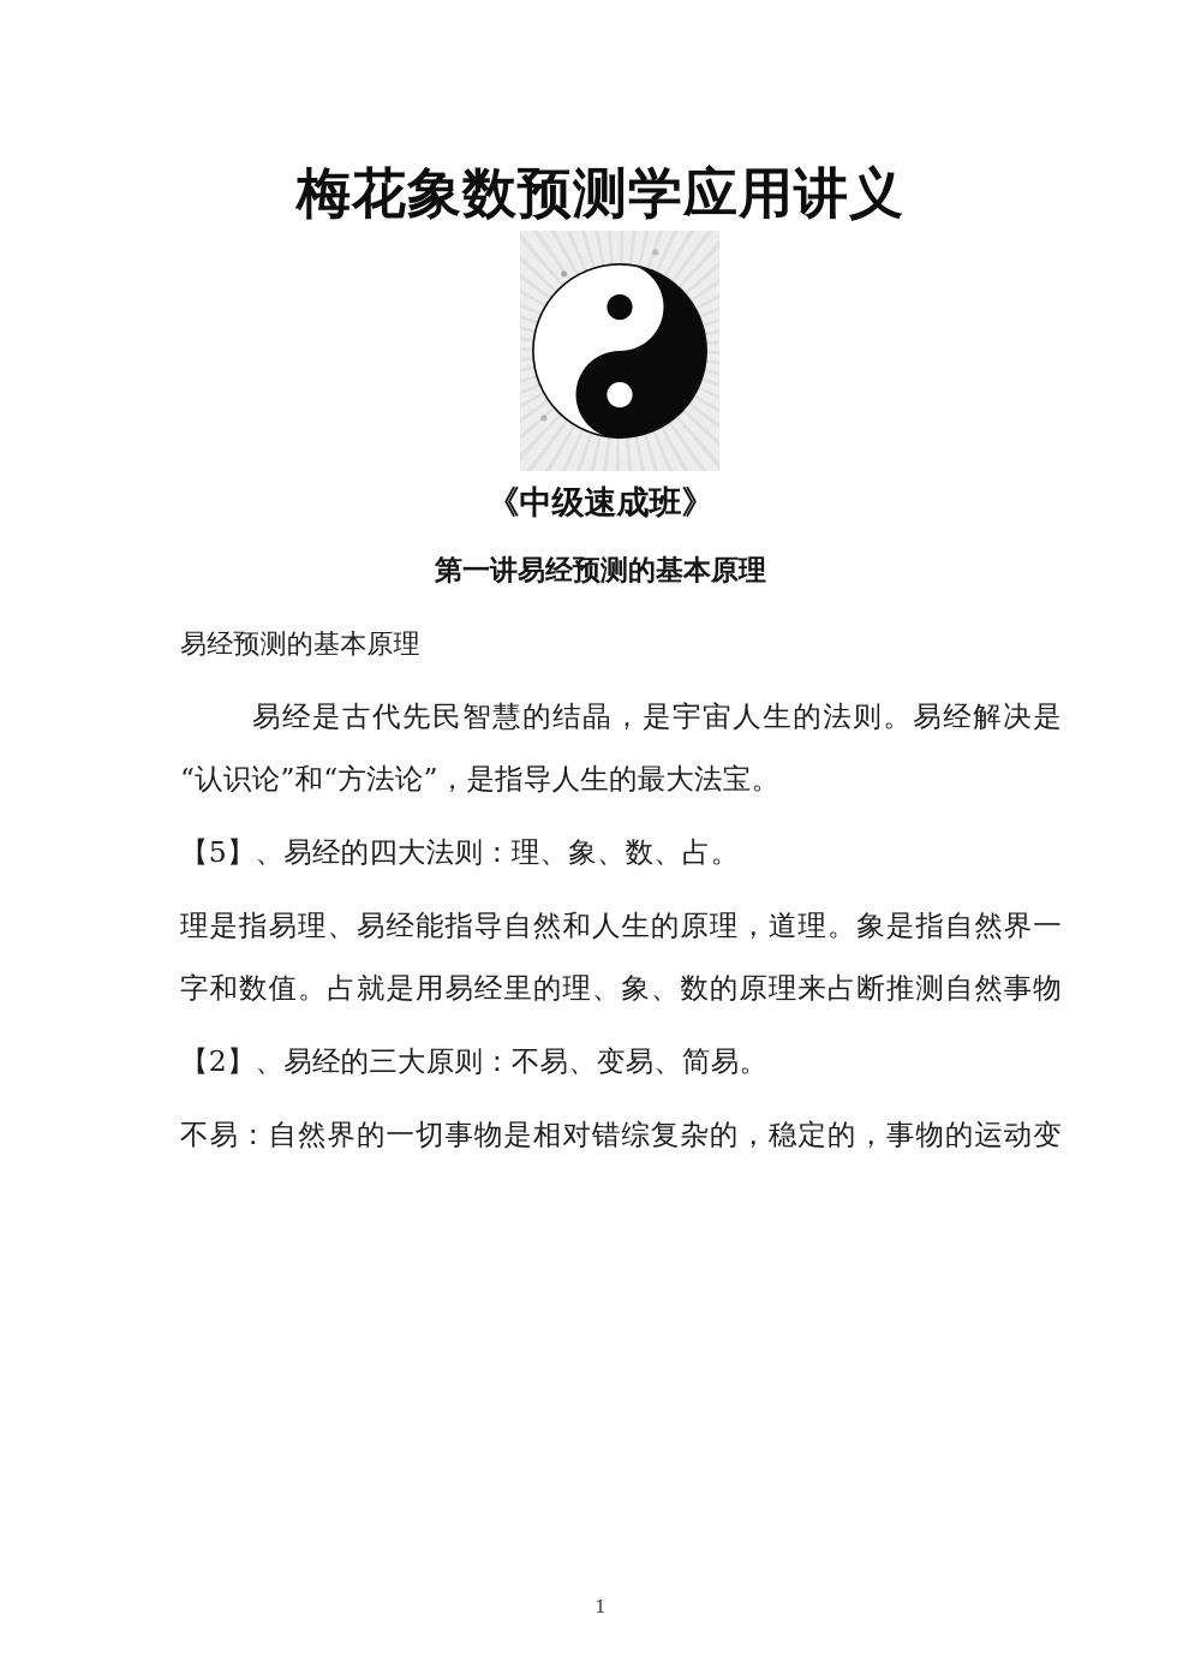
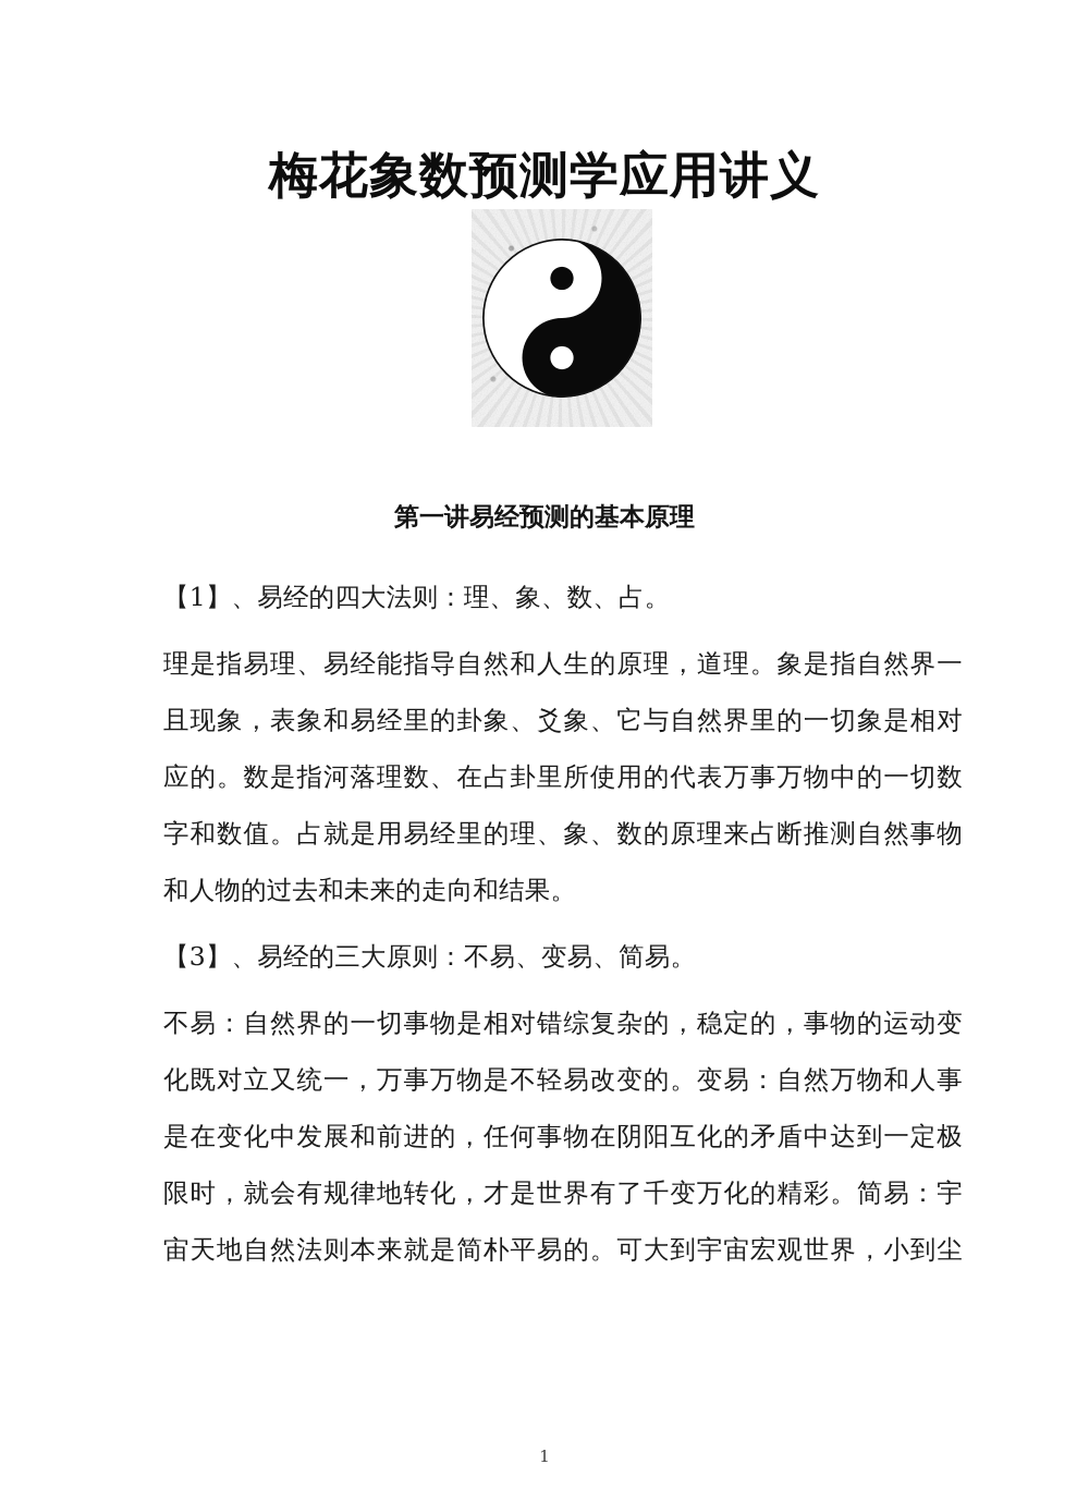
  梅花象数预测学应用讲义
- 《中级速成班》
  第一讲易经预测的基本原理
- 易经预测的基本原理
- 易经是古代先民智慧的结晶，是宇宙人生的法则。易经解决是
- “认识论”和“方法论”，是指导人生的最大法宝。
- 【5】、易经的四大法则：理、象、数、占。
+ 【1】、易经的四大法则：理、象、数、占。
  理是指易理、易经能指导自然和人生的原理，道理。象是指自然界一
+ 且现象，表象和易经里的卦象、爻象、它与自然界里的一切象是相对
+ 应的。数是指河落理数、在占卦里所使用的代表万事万物中的一切数
  字和数值。占就是用易经里的理、象、数的原理来占断推测自然事物
+ 和人物的过去和未来的走向和结果。
- 【2】、易经的三大原则：不易、变易、简易。
+ 【3】、易经的三大原则：不易、变易、简易。
  不易：自然界的一切事物是相对错综复杂的，稳定的，事物的运动变
+ 化既对立又统一，万事万物是不轻易改变的。变易：自然万物和人事
+ 是在变化中发展和前进的，任何事物在阴阳互化的矛盾中达到一定极
+ 限时，就会有规律地转化，才是世界有了千变万化的精彩。简易：宇
+ 宙天地自然法则本来就是简朴平易的。可大到宇宙宏观世界，小到尘
  1
